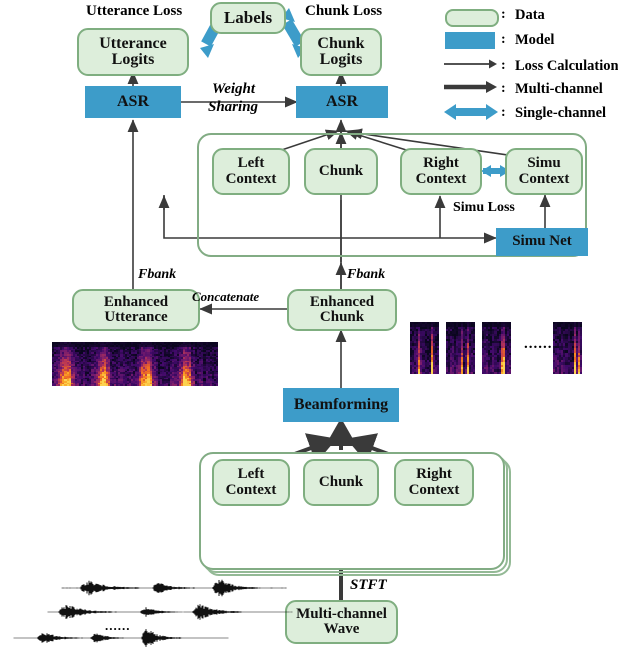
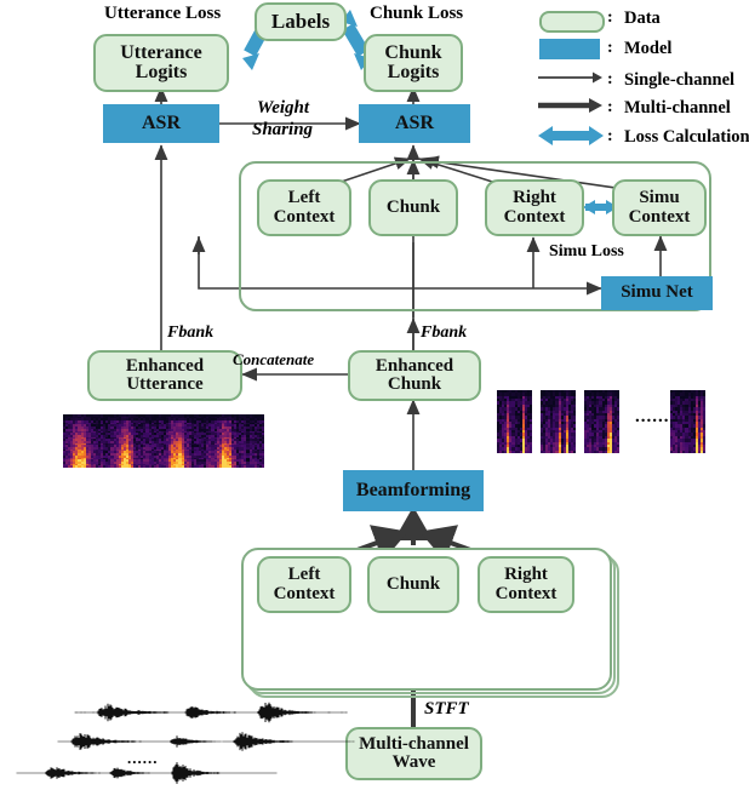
  Labels
  Utterance
  Logits
  Chunk
  Logits
  ASR
  ASR
  Left
  Context
  Chunk
  Right
  Context
  Simu
  Context
  Simu Net
  Enhanced
  Utterance
  Enhanced
  Chunk
  Beamforming
  Left
  Context
  Chunk
  Right
  Context
  Multi-channel
  Wave
  Utterance Loss
  Chunk Loss
  Weight
  Sharing
  Simu Loss
  Fbank
  Fbank
  Concatenate
  STFT
  ......
  ......
  :
  Data
  :
  Model
  :
- Loss Calculation
+ Single-channel
  :
  Multi-channel
  :
- Single-channel
+ Loss Calculation
